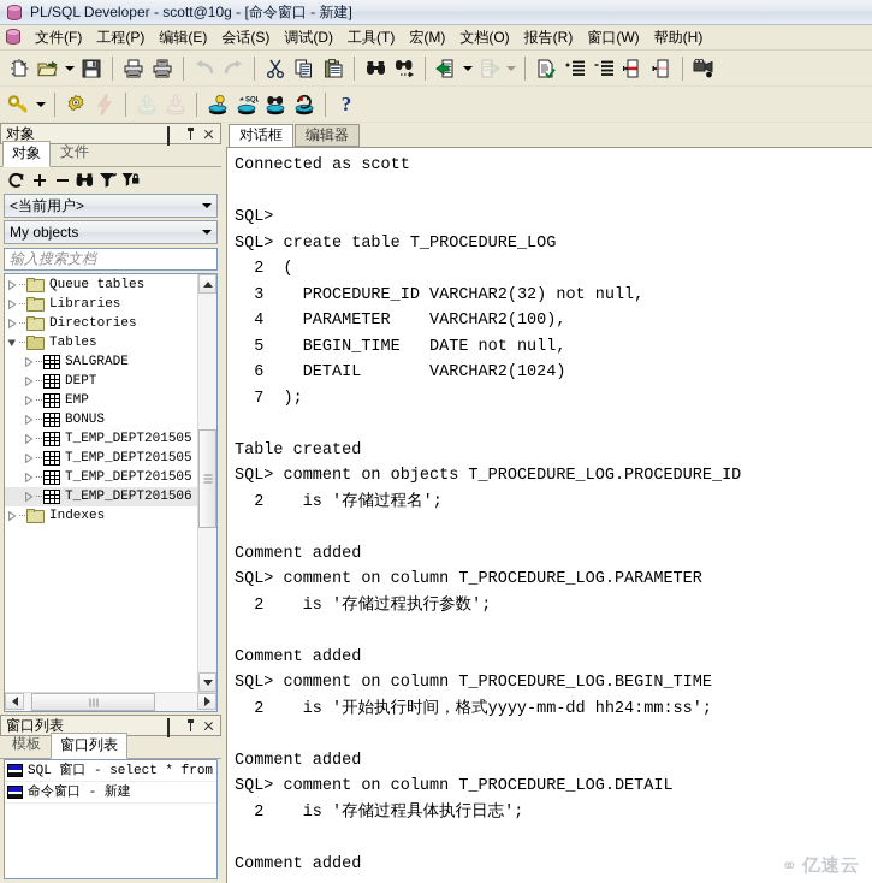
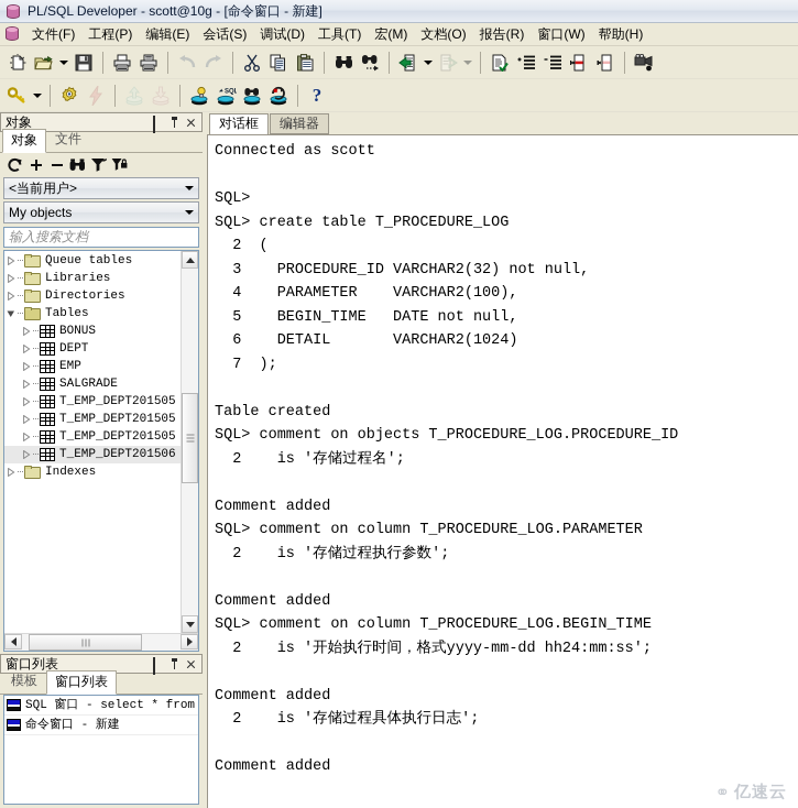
  PL/SQL Developer - scott@10g - [命令窗口 - 新建]
  文件(F)
  工程(P)
  编辑(E)
  会话(S)
  调试(D)
  工具(T)
  宏(M)
  文档(O)
  报告(R)
  窗口(W)
  帮助(H)
  ?
  对象
  对象
  文件
  <当前用户>
  My objects
  输入搜索文档
  Queue tables
  Libraries
  Directories
  Tables
- SALGRADE
+ BONUS
  DEPT
  EMP
- BONUS
+ SALGRADE
  T_EMP_DEPT201505
  T_EMP_DEPT201505
  T_EMP_DEPT201505
  T_EMP_DEPT201506
  Indexes
  窗口列表
  模板
  窗口列表
  SQL 窗口 - select * from
  命令窗口 - 新建
  对话框
  编辑器
  Connected as scott
  SQL>
  SQL> create table T_PROCEDURE_LOG
  2 (
  3 PROCEDURE_ID VARCHAR2(32) not null,
  4 PARAMETER VARCHAR2(100),
  5 BEGIN_TIME DATE not null,
  6 DETAIL VARCHAR2(1024)
  7 );
  Table created
  SQL> comment on objects T_PROCEDURE_LOG.PROCEDURE_ID
  2 is '存储过程名';
  Comment added
  SQL> comment on column T_PROCEDURE_LOG.PARAMETER
  2 is '存储过程执行参数';
  Comment added
  SQL> comment on column T_PROCEDURE_LOG.BEGIN_TIME
  2 is '开始执行时间，格式yyyy-mm-dd hh24:mm:ss';
  Comment added
- SQL> comment on column T_PROCEDURE_LOG.DETAIL
  2 is '存储过程具体执行日志';
  Comment added
  ⚭
  亿速云
